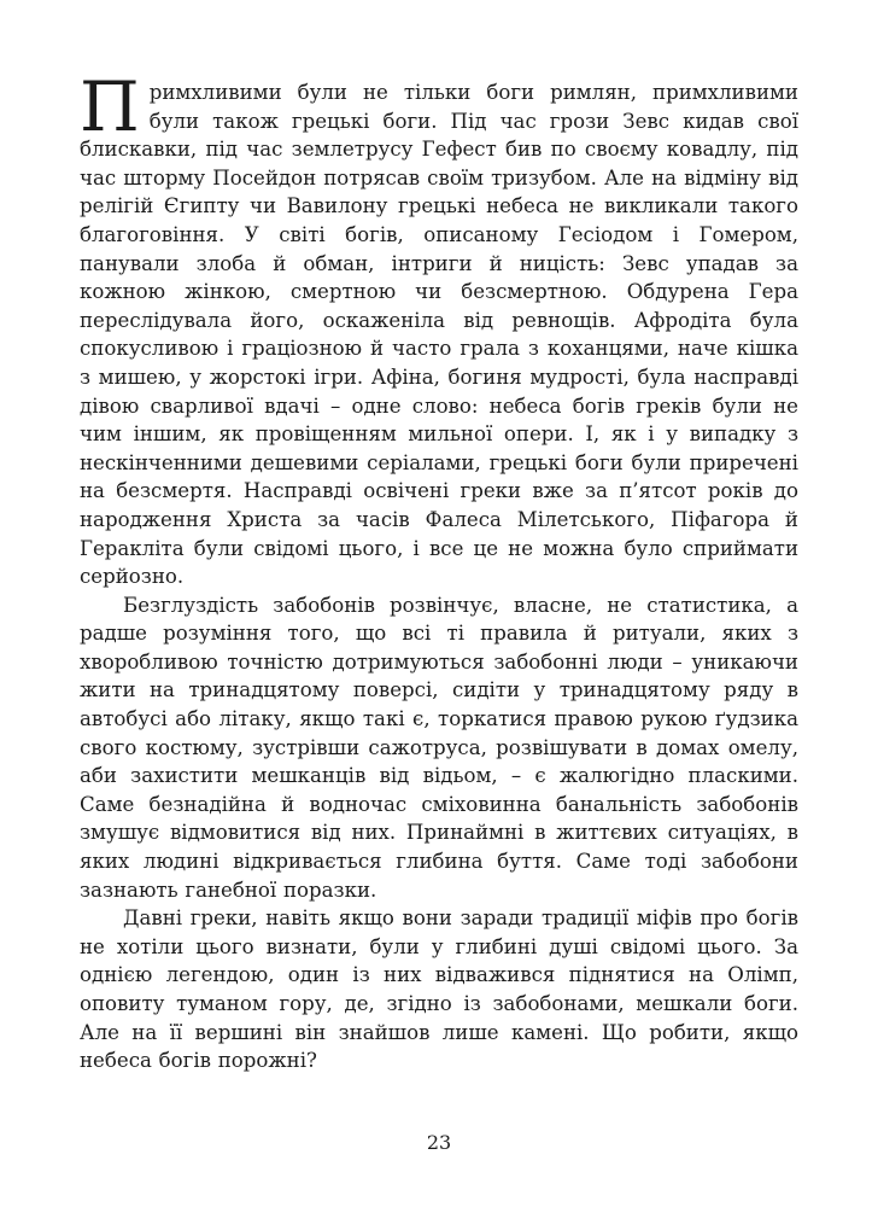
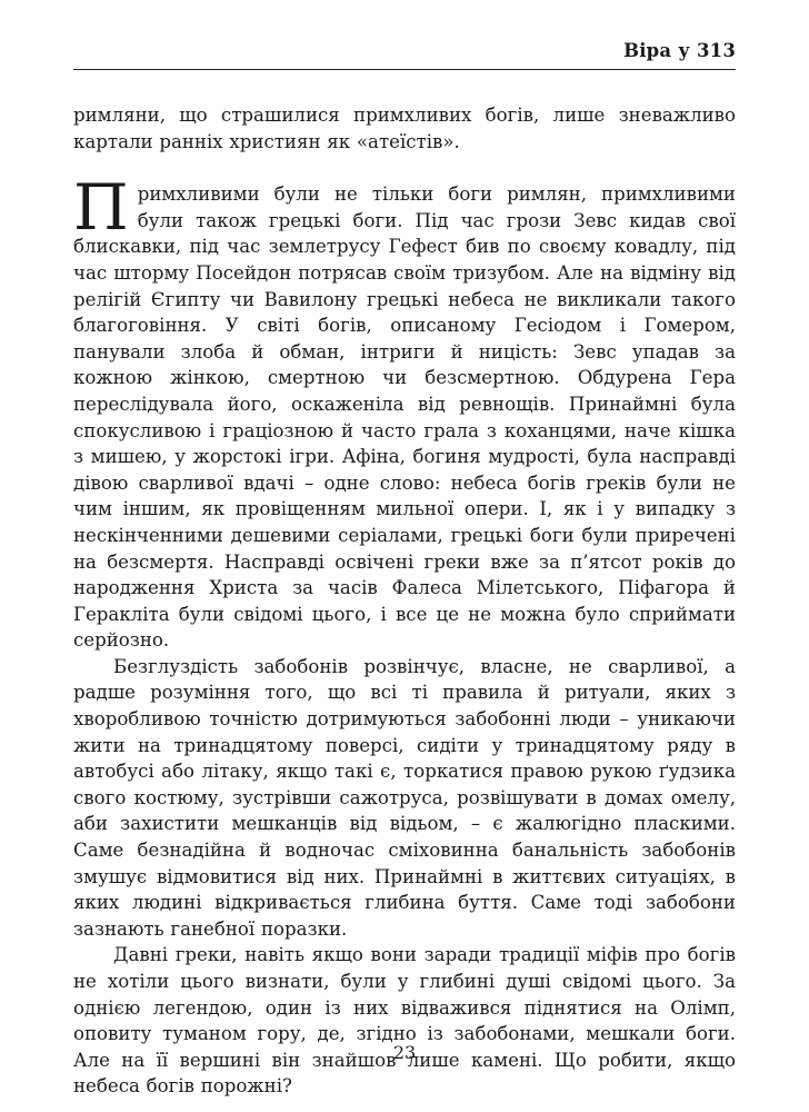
+ Віра у 313
+ римляни, що страшилися примхливих богів, лише зневажливо картали ранніх християн як «атеїстів».
  П
- римхливими були не тільки боги римлян, примхливими були також грецькі боги. Під час грози Зевс кидав свої блискавки, під час землетрусу Гефест бив по своєму ковадлу, під час шторму Посейдон потрясав своїм тризубом. Але на відміну від релігій Єгипту чи Вавилону грецькі небеса не викликали такого благоговіння. У світі богів, описаному Гесіодом і Гомером, панували злоба й обман, інтриги й ницість: Зевс упадав за кожною жінкою, смертною чи безсмертною. Обдурена Гера переслідувала його, оскаженіла від ревнощів. Афродіта була спокусливою і граціозною й часто грала з коханцями, наче кішка з мишею, у жорстокі ігри. Афіна, богиня мудрості, була насправді дівою сварливої вдачі – одне слово: небеса богів греків були не чим іншим, як провіщенням мильної опери. І, як і у випадку з нескінченними дешевими серіалами, грецькі боги були приречені на безсмертя. Насправді освічені греки вже за п’ятсот років до народження Христа за часів Фалеса Мілетського, Піфагора й Геракліта були свідомі цього, і все це не можна було сприймати серйозно.
+ римхливими були не тільки боги римлян, примхливими були також грецькі боги. Під час грози Зевс кидав свої блискавки, під час землетрусу Гефест бив по своєму ковадлу, під час шторму Посейдон потрясав своїм тризубом. Але на відміну від релігій Єгипту чи Вавилону грецькі небеса не викликали такого благоговіння. У світі богів, описаному Гесіодом і Гомером, панували злоба й обман, інтриги й ницість: Зевс упадав за кожною жінкою, смертною чи безсмертною. Обдурена Гера переслідувала його, оскаженіла від ревнощів. Принаймні була спокусливою і граціозною й часто грала з коханцями, наче кішка з мишею, у жорстокі ігри. Афіна, богиня мудрості, була насправді дівою сварливої вдачі – одне слово: небеса богів греків були не чим іншим, як провіщенням мильної опери. І, як і у випадку з нескінченними дешевими серіалами, грецькі боги були приречені на безсмертя. Насправді освічені греки вже за п’ятсот років до народження Христа за часів Фалеса Мілетського, Піфагора й Геракліта були свідомі цього, і все це не можна було сприймати серйозно.
- Безглуздість забобонів розвінчує, власне, не статистика, а радше розуміння того, що всі ті правила й ритуали, яких з хворобливою точністю дотримуються забобонні люди – уникаючи жити на тринадцятому поверсі, сидіти у тринадцятому ряду в автобусі або літаку, якщо такі є, торкатися правою рукою ґудзика свого костюму, зустрівши сажотруса, розвішувати в домах омелу, аби захистити мешканців від відьом, – є жалюгідно пласкими. Саме безнадійна й водночас сміховинна банальність забобонів змушує відмовитися від них. Принаймні в життєвих ситуаціях, в яких людині відкривається глибина буття. Саме тоді забобони зазнають ганебної поразки.
+ Безглуздість забобонів розвінчує, власне, не сварливої, а радше розуміння того, що всі ті правила й ритуали, яких з хворобливою точністю дотримуються забобонні люди – уникаючи жити на тринадцятому поверсі, сидіти у тринадцятому ряду в автобусі або літаку, якщо такі є, торкатися правою рукою ґудзика свого костюму, зустрівши сажотруса, розвішувати в домах омелу, аби захистити мешканців від відьом, – є жалюгідно пласкими. Саме безнадійна й водночас сміховинна банальність забобонів змушує відмовитися від них. Принаймні в життєвих ситуаціях, в яких людині відкривається глибина буття. Саме тоді забобони зазнають ганебної поразки.
  Давні греки, навіть якщо вони заради традиції міфів про богів не хотіли цього визнати, були у глибині душі свідомі цього. За однією легендою, один із них відважився піднятися на Олімп, оповиту туманом гору, де, згідно із забобонами, мешкали боги. Але на її вершині він знайшов лише камені. Що робити, якщо небеса богів порожні?
  23
